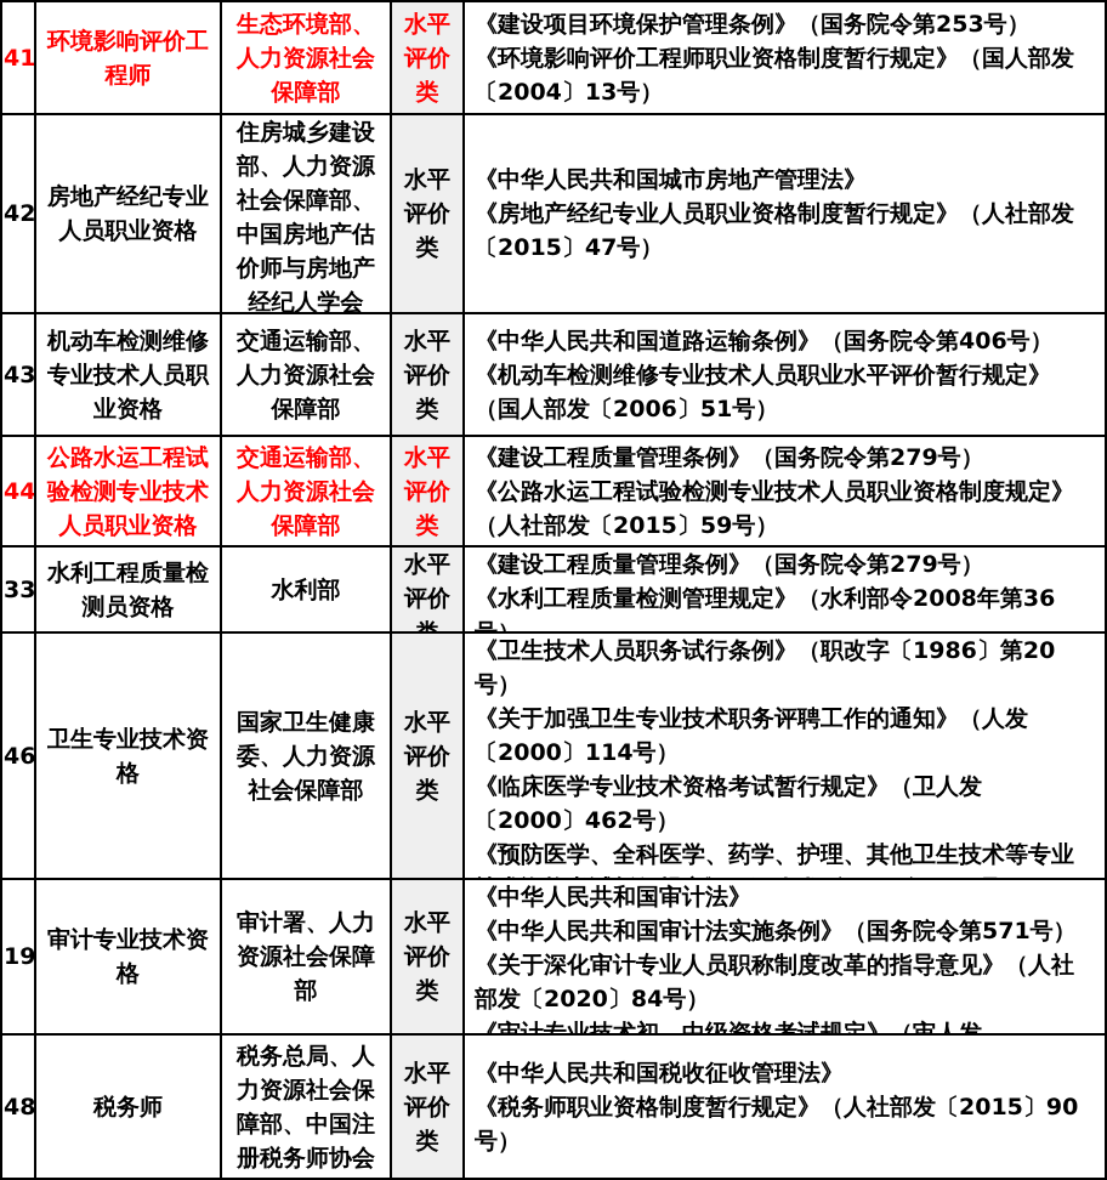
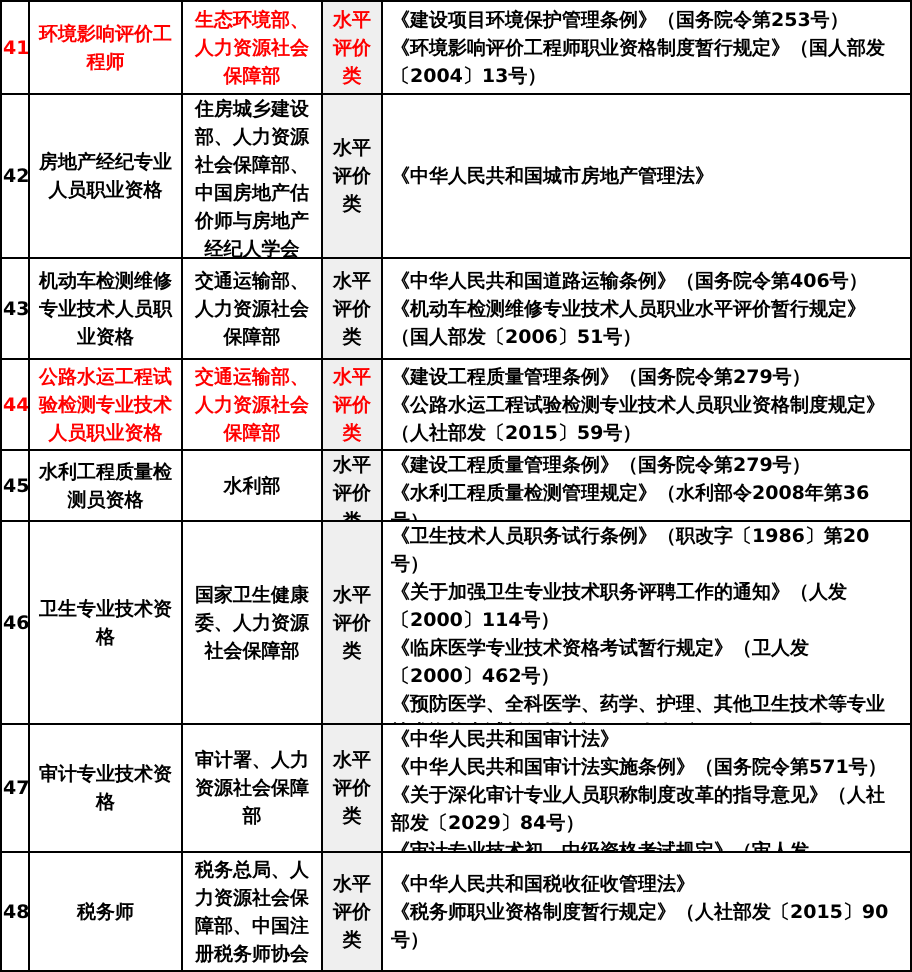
  41
  环境影响评价工程师
  生态环境部、人力资源社会保障部
  水平评价类
  《建设项目环境保护管理条例》（国务院令第253号）
  《环境影响评价工程师职业资格制度暂行规定》（国人部发〔2004〕13号）
  42
  房地产经纪专业人员职业资格
  住房城乡建设部、人力资源社会保障部、中国房地产估价师与房地产经纪人学会
  水平评价类
  《中华人民共和国城市房地产管理法》
- 《房地产经纪专业人员职业资格制度暂行规定》（人社部发〔2015〕47号）
  43
  机动车检测维修专业技术人员职业资格
  交通运输部、人力资源社会保障部
  水平评价类
  《中华人民共和国道路运输条例》（国务院令第406号）
  《机动车检测维修专业技术人员职业水平评价暂行规定》（国人部发〔2006〕51号）
  44
  公路水运工程试验检测专业技术人员职业资格
  交通运输部、人力资源社会保障部
  水平评价类
  《建设工程质量管理条例》（国务院令第279号）
  《公路水运工程试验检测专业技术人员职业资格制度规定》（人社部发〔2015〕59号）
- 33
+ 45
  水利工程质量检测员资格
  水利部
  水平评价
  《建设工程质量管理条例》（国务院令第279号）
  《水利工程质量检测管理规定》（水利部令2008年第36
  46
  卫生专业技术资格
  国家卫生健康委、人力资源社会保障部
  水平评价类
  《卫生技术人员职务试行条例》（职改字〔1986〕第20号）
  《关于加强卫生专业技术职务评聘工作的通知》（人发〔2000〕114号）
  《临床医学专业技术资格考试暂行规定》（卫人发〔2000〕462号）
- 19
+ 47
  审计专业技术资格
  审计署、人力资源社会保障部
  水平评价类
  《中华人民共和国审计法》
  《中华人民共和国审计法实施条例》（国务院令第571号）
- 《关于深化审计专业人员职称制度改革的指导意见》（人社部发〔2020〕84号）
+ 《关于深化审计专业人员职称制度改革的指导意见》（人社部发〔2029〕84号）
  48
  税务师
  税务总局、人力资源社会保障部、中国注册税务师协会
  水平评价类
  《中华人民共和国税收征收管理法》
  《税务师职业资格制度暂行规定》（人社部发〔2015〕90号）
